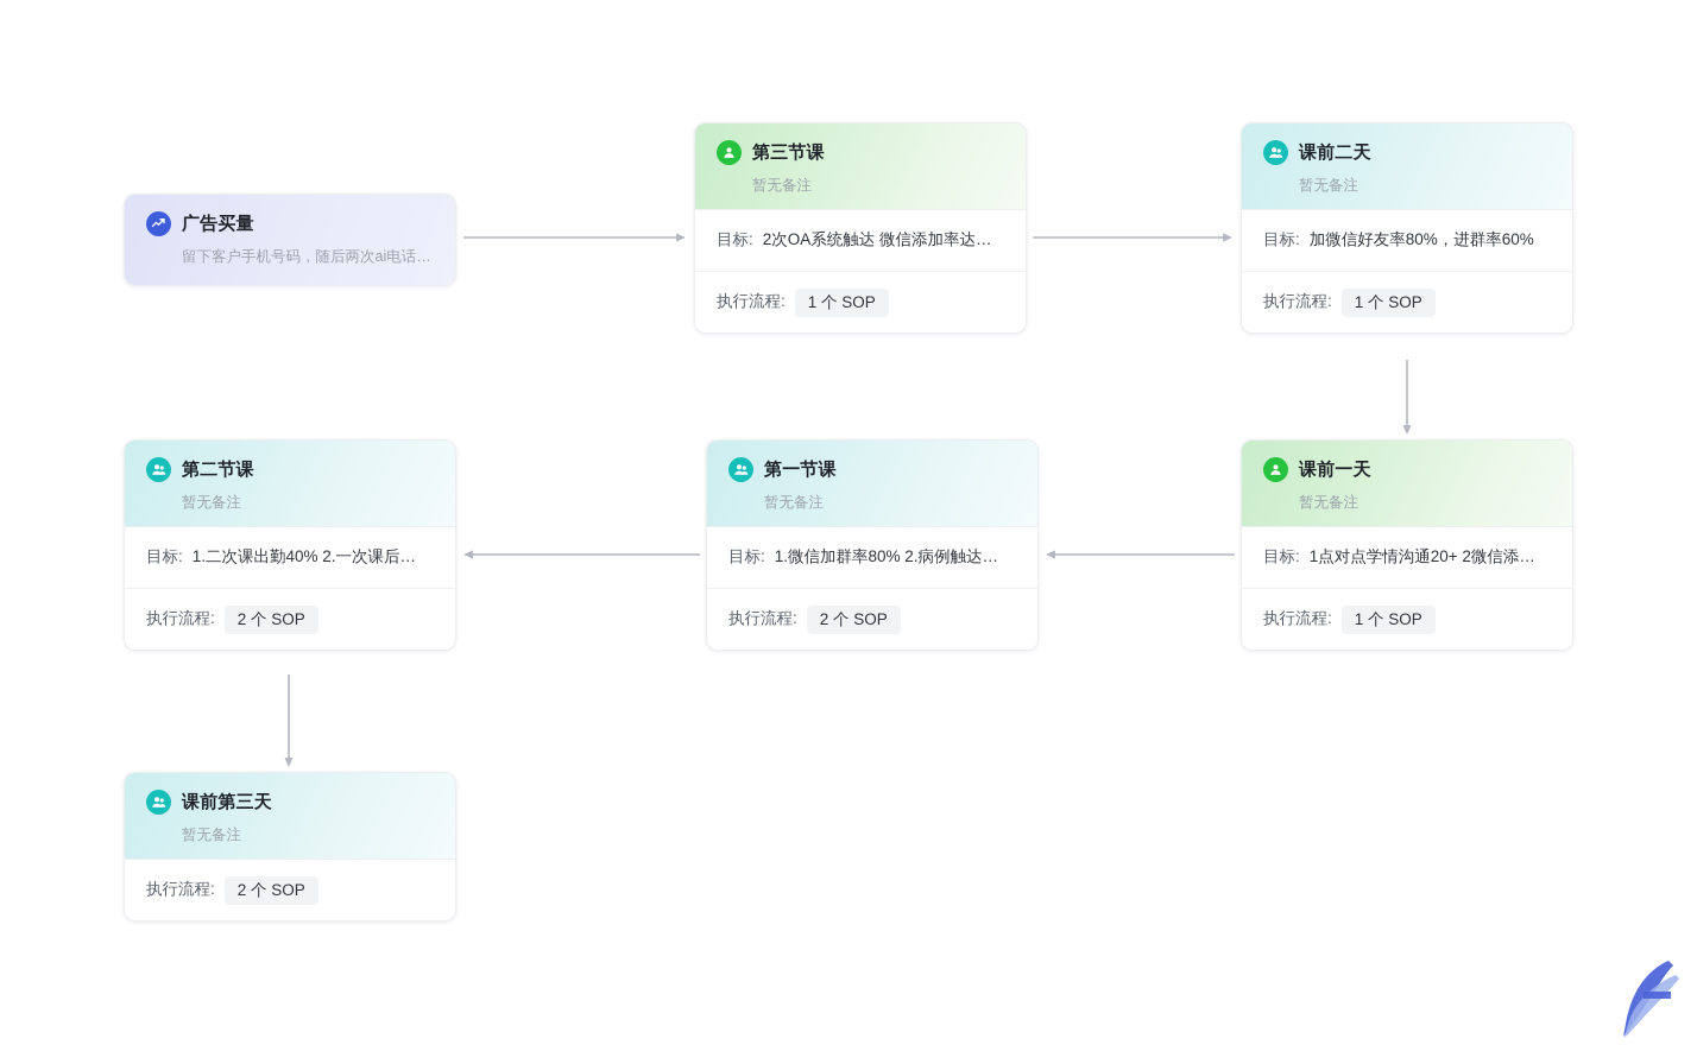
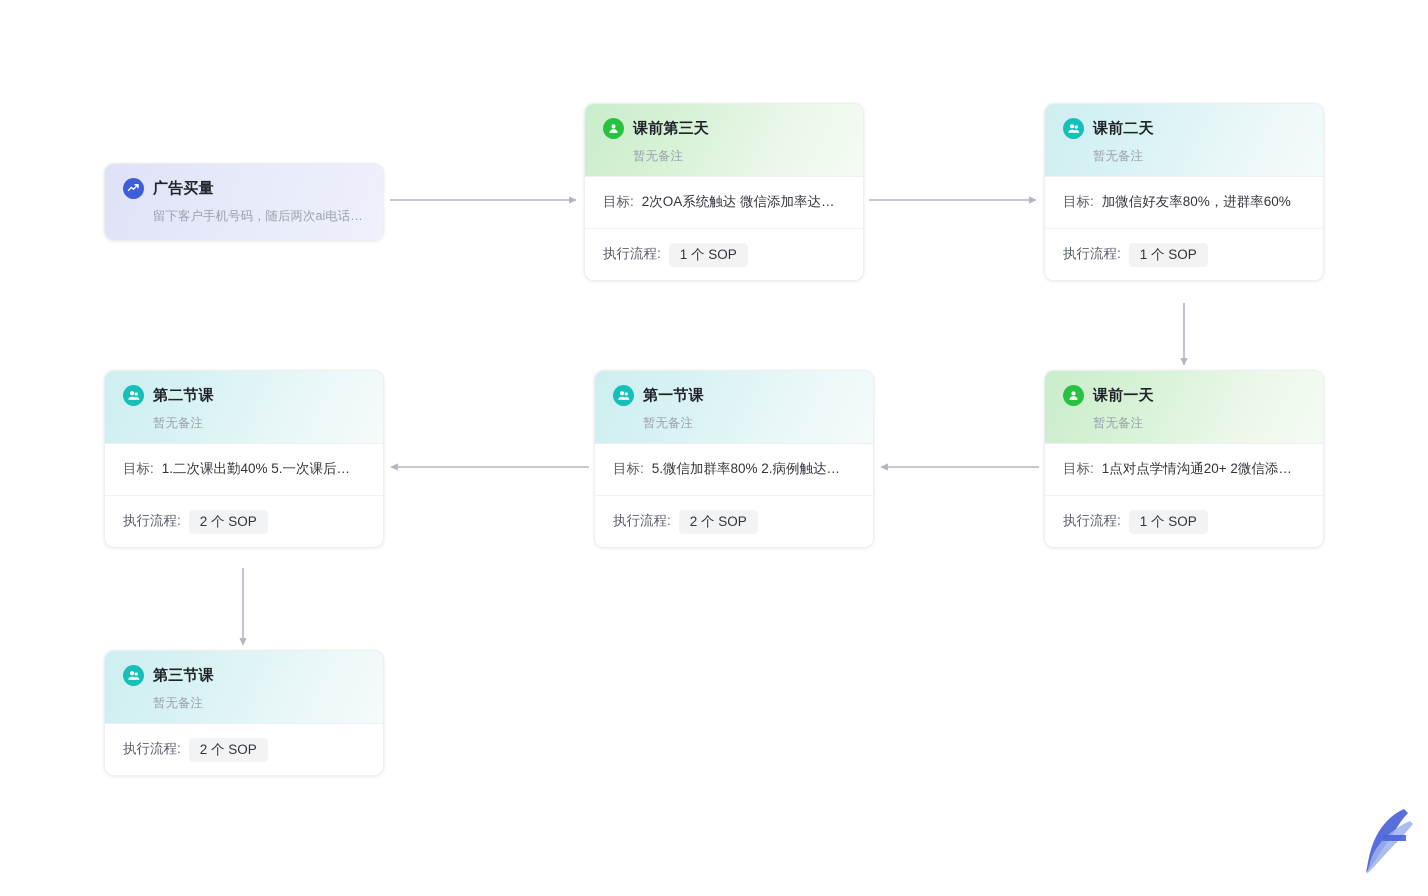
  广告买量
  留下客户手机号码，随后两次ai电话与
- 第三节课
+ 课前第三天
  暂无备注
  目标:
  2次OA系统触达 微信添加率达…
  执行流程:
  1 个 SOP
  课前二天
  暂无备注
  目标:
  加微信好友率80%，进群率60%
  执行流程:
  1 个 SOP
  课前一天
  暂无备注
  目标:
  1点对点学情沟通20+ 2微信添…
  执行流程:
  1 个 SOP
  第一节课
  暂无备注
  目标:
- 1.微信加群率80% 2.病例触达…
+ 5.微信加群率80% 2.病例触达…
  执行流程:
  2 个 SOP
  第二节课
  暂无备注
  目标:
- 1.二次课出勤40% 2.一次课后…
+ 1.二次课出勤40% 5.一次课后…
  执行流程:
  2 个 SOP
- 课前第三天
+ 第三节课
  暂无备注
  执行流程:
  2 个 SOP
